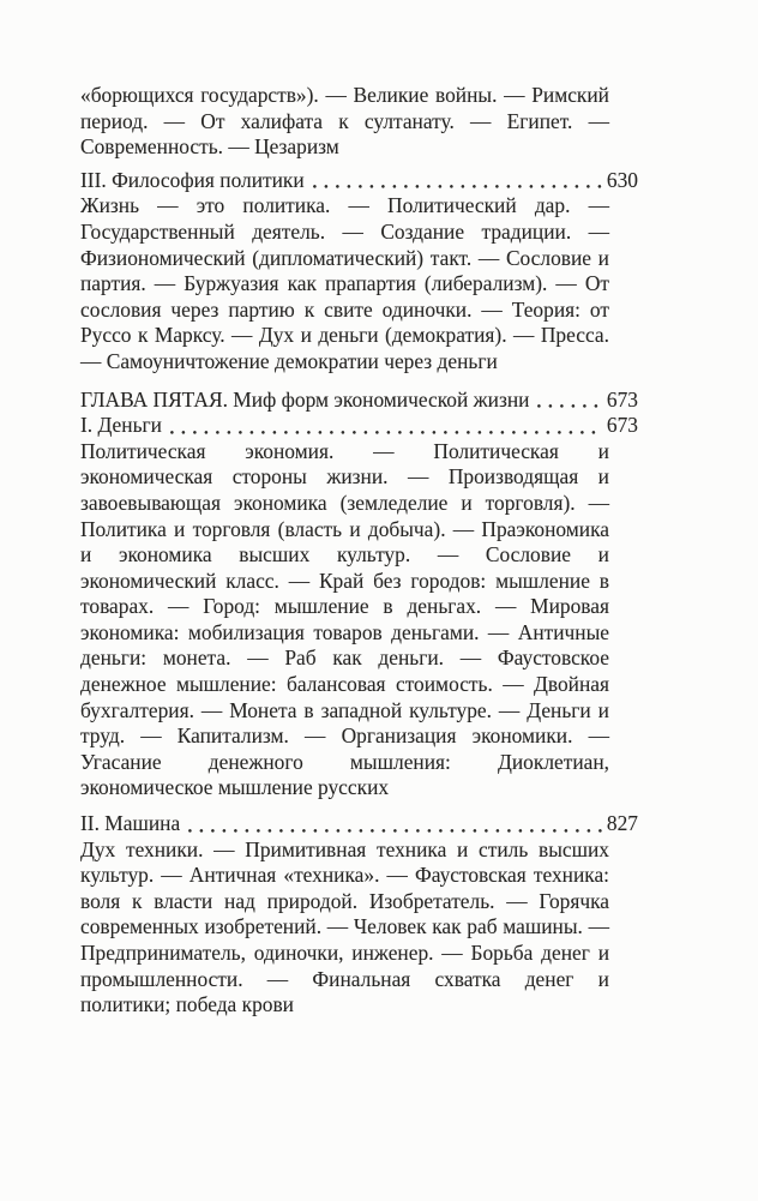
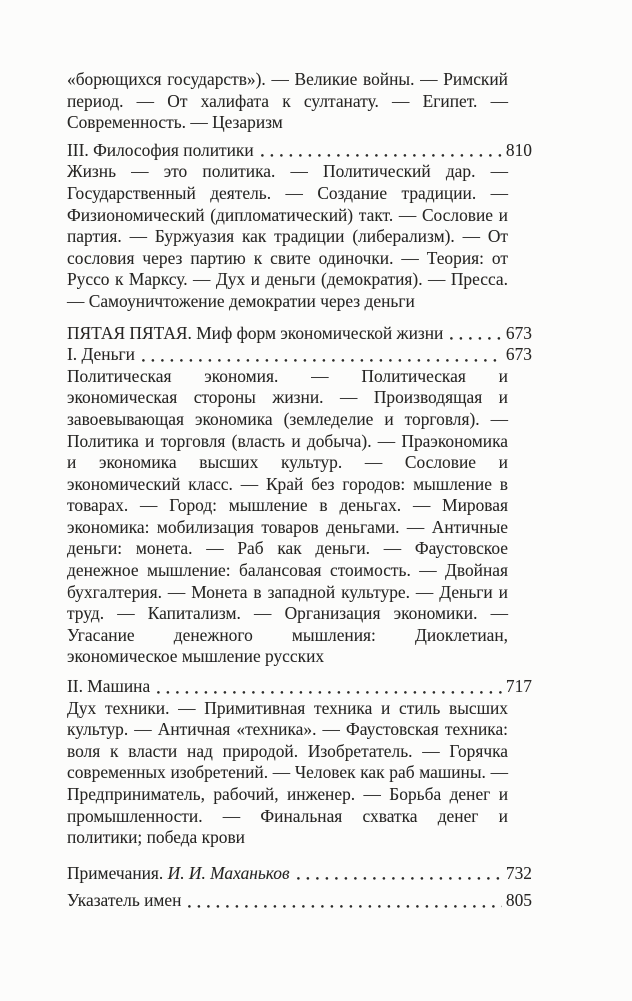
  «борющихся государств»). — Великие войны. — Римский период. — От халифата к султанату. — Египет. — Современность. — Цезаризм
  III. Философия политики
- 630
+ 810
- Жизнь — это политика. — Политический дар. — Государственный деятель. — Создание традиции. — Физиономический (дипломатический) такт. — Сословие и партия. — Буржуазия как прапартия (либерализм). — От сословия через партию к свите одиночки. — Теория: от Руссо к Марксу. — Дух и деньги (демократия). — Пресса. — Самоуничтожение демократии через деньги
+ Жизнь — это политика. — Политический дар. — Государственный деятель. — Создание традиции. — Физиономический (дипломатический) такт. — Сословие и партия. — Буржуазия как традиции (либерализм). — От сословия через партию к свите одиночки. — Теория: от Руссо к Марксу. — Дух и деньги (демократия). — Пресса. — Самоуничтожение демократии через деньги
- ГЛАВА ПЯТАЯ. Миф форм экономической жизни
+ ПЯТАЯ ПЯТАЯ. Миф форм экономической жизни
  673
  I. Деньги
  673
  Политическая экономия. — Политическая и экономическая стороны жизни. — Производящая и завоевывающая экономика (земледелие и торговля). — Политика и торговля (власть и добыча). — Праэкономика и экономика высших культур. — Сословие и экономический класс. — Край без городов: мышление в товарах. — Город: мышление в деньгах. — Мировая экономика: мобилизация товаров деньгами. — Античные деньги: монета. — Раб как деньги. — Фаустовское денежное мышление: балансовая стоимость. — Двойная бухгалтерия. — Монета в западной культуре. — Деньги и труд. — Капитализм. — Организация экономики. — Угасание денежного мышления: Диоклетиан, экономическое мышление русских
  II. Машина
- 827
+ 717
- Дух техники. — Примитивная техника и стиль высших культур. — Античная «техника». — Фаустовская техника: воля к власти над природой. Изобретатель. — Горячка современных изобретений. — Человек как раб машины. — Предприниматель, одиночки, инженер. — Борьба денег и промышленности. — Финальная схватка денег и политики; победа крови
+ Дух техники. — Примитивная техника и стиль высших культур. — Античная «техника». — Фаустовская техника: воля к власти над природой. Изобретатель. — Горячка современных изобретений. — Человек как раб машины. — Предприниматель, рабочий, инженер. — Борьба денег и промышленности. — Финальная схватка денег и политики; победа крови
+ Примечания. И. И. Маханьков
+ 732
+ Указатель имен
+ 805
